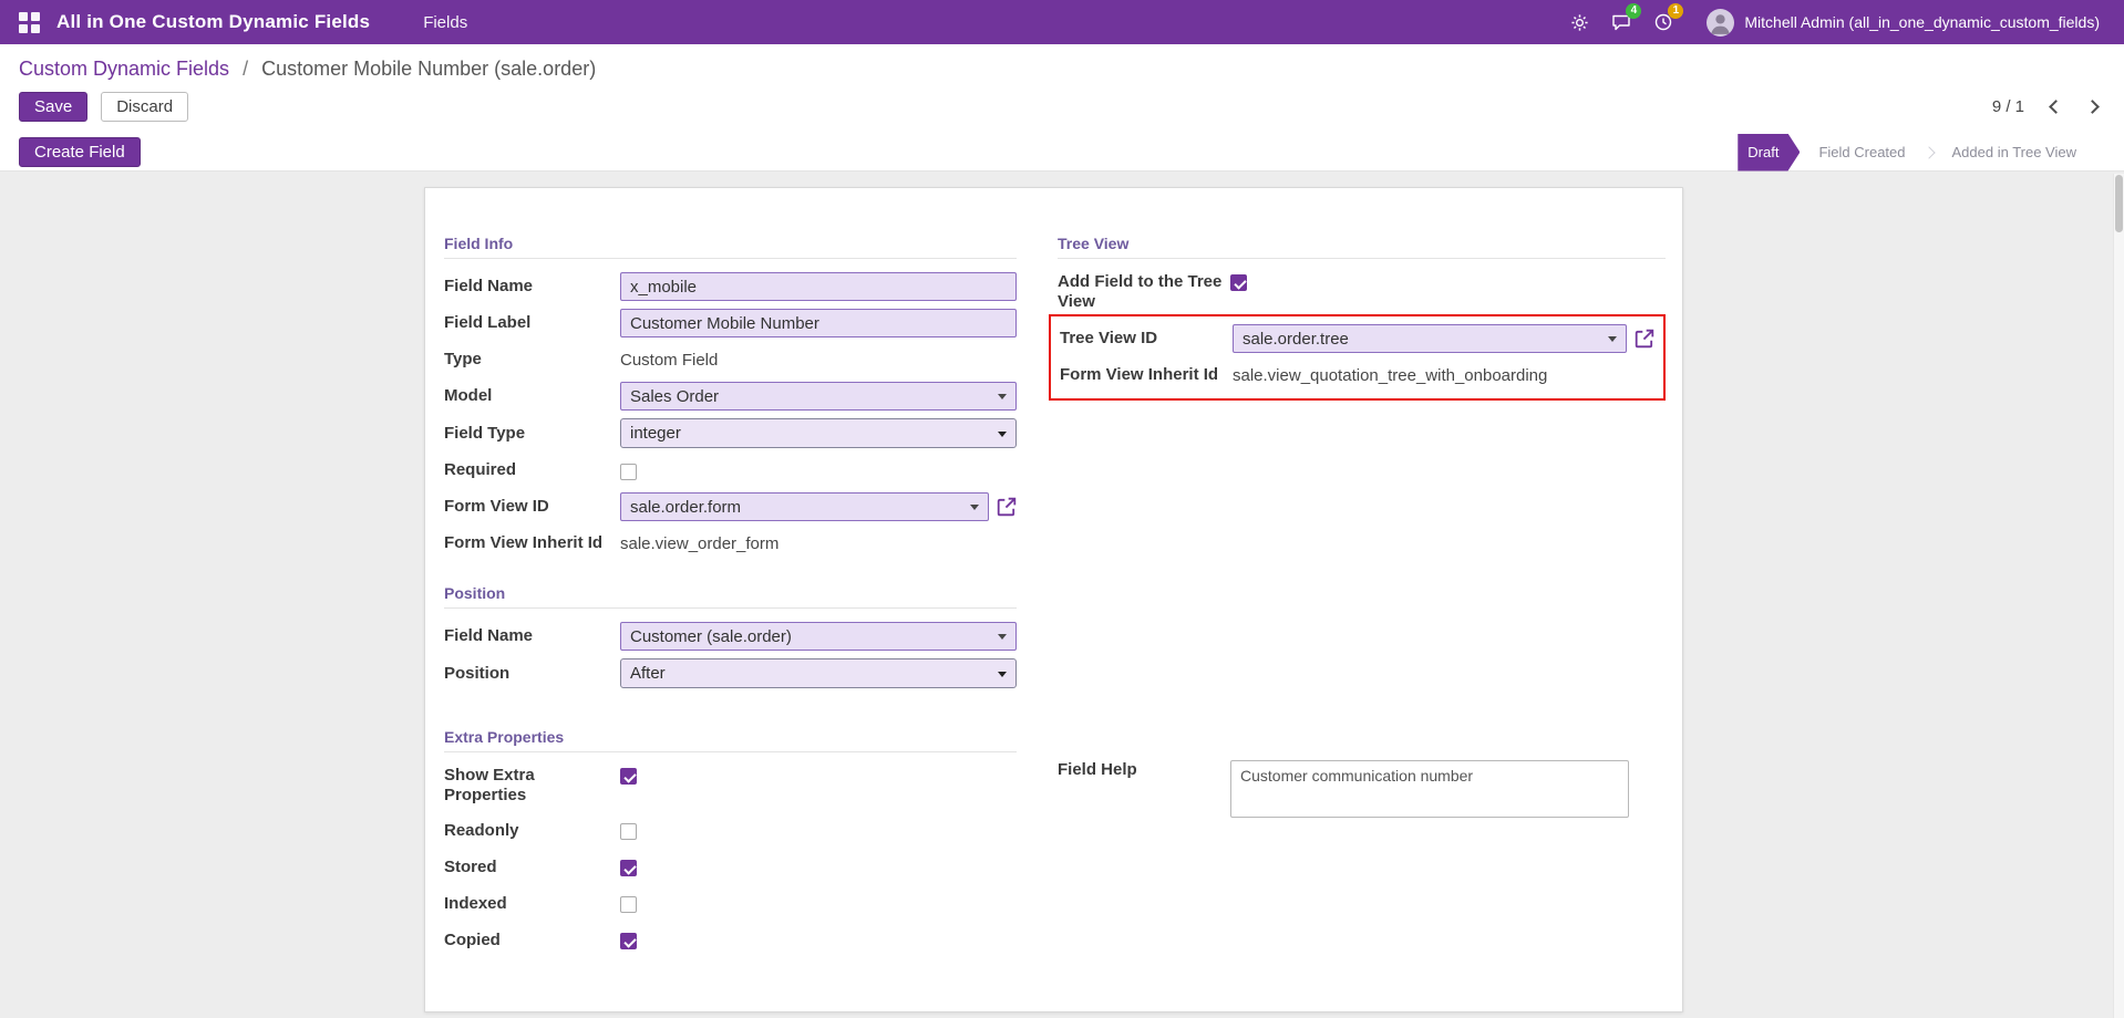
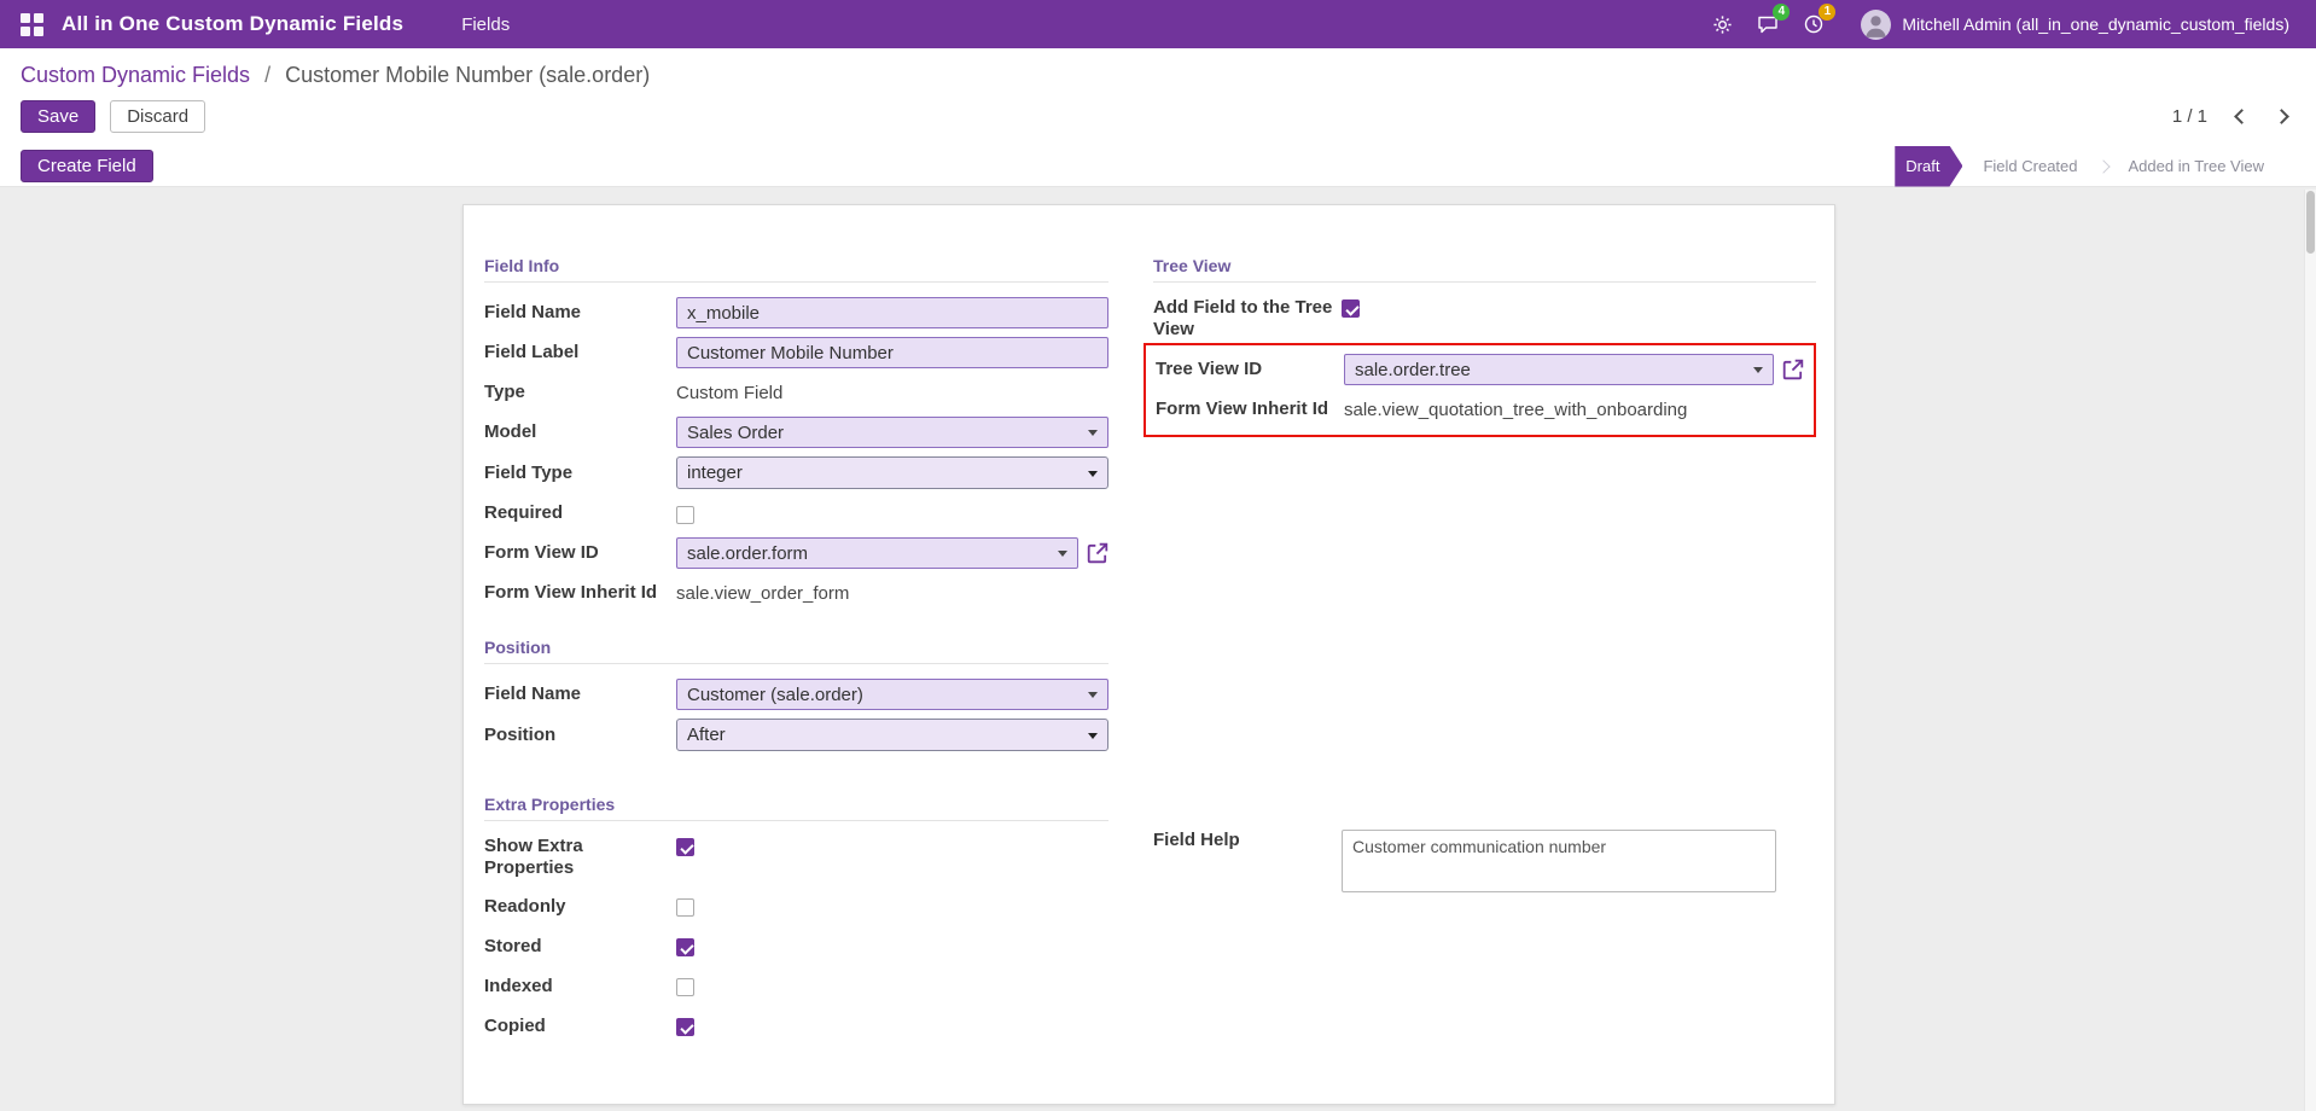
  All in One Custom Dynamic Fields
  Fields
  4
  1
  Mitchell Admin (all_in_one_dynamic_custom_fields)
  Custom Dynamic Fields / Customer Mobile Number (sale.order)
  Save
  Discard
- 9 / 1
+ 1 / 1
  Create Field
  Draft
  Field Created
  Added in Tree View
  Field Info
  Field Name
  x_mobile
  Field Label
  Customer Mobile Number
  Type
  Custom Field
  Model
  Sales Order
  Field Type
  integer
  Required
  Form View ID
  sale.order.form
  Form View Inherit Id
  sale.view_order_form
  Position
  Field Name
  Customer (sale.order)
  Position
  After
  Extra Properties
  Show Extra Properties
  Readonly
  Stored
  Indexed
  Copied
  Tree View
  Add Field to the Tree View
  Tree View ID
  sale.order.tree
  Form View Inherit Id
  sale.view_quotation_tree_with_onboarding
  Field Help
  Customer communication number
